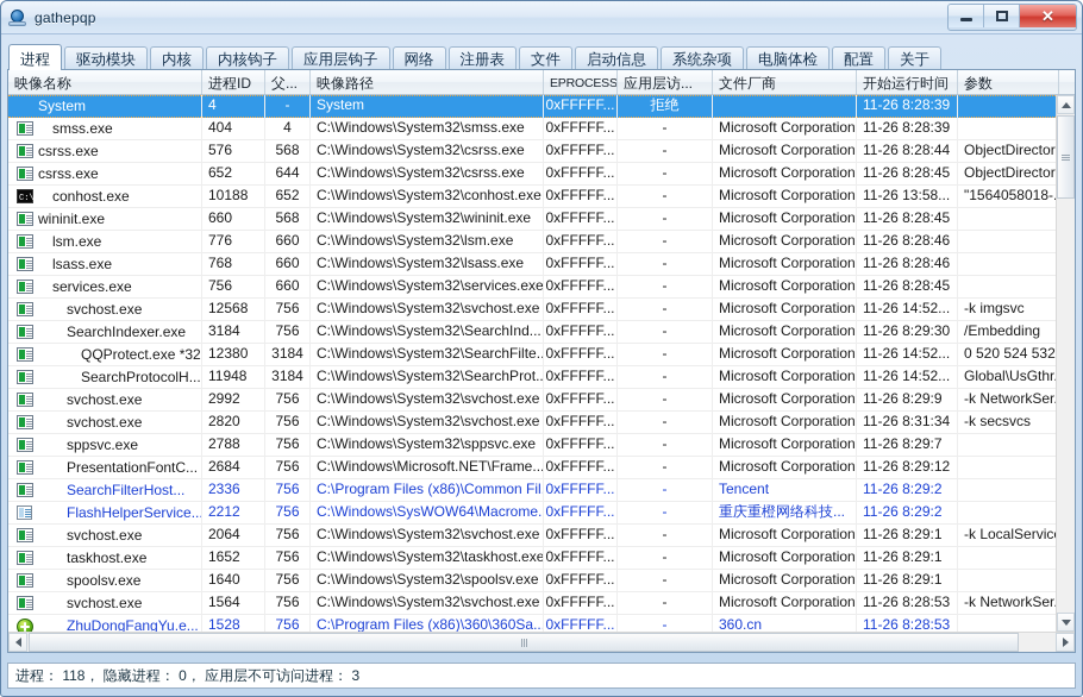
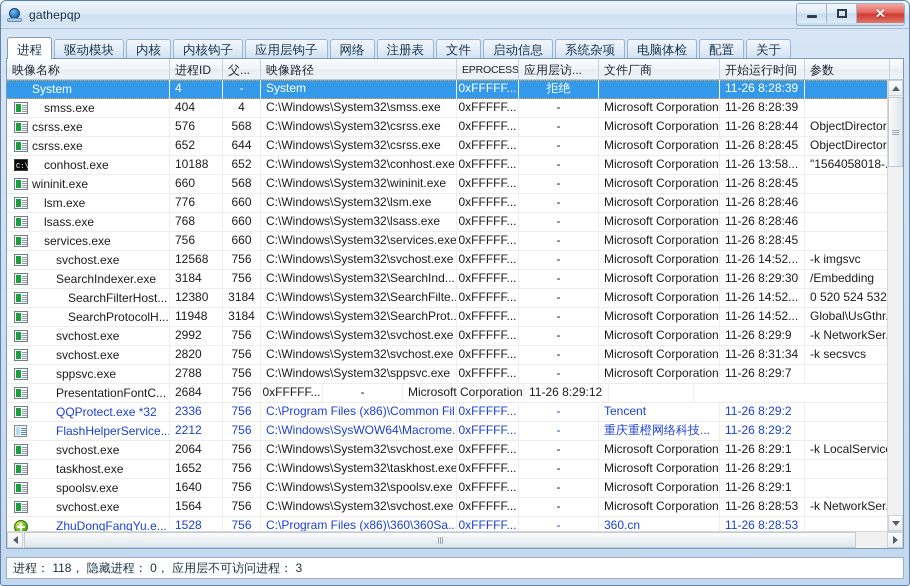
  gathepqp
  ✕
  进程
  驱动模块
  内核
  内核钩子
  应用层钩子
  网络
  注册表
  文件
  启动信息
  系统杂项
  电脑体检
  配置
  关于
  映像名称
  进程ID
  父...
  映像路径
  EPROCESS
  应用层访...
  文件厂商
  开始运行时间
  参数
  System
  4
  -
  System
  0xFFFFF...
  拒绝
  11-26 8:28:39
  smss.exe
  404
  4
  C:\Windows\System32\smss.exe
  0xFFFFF...
  -
  Microsoft Corporation
  11-26 8:28:39
  csrss.exe
  576
  568
  C:\Windows\System32\csrss.exe
  0xFFFFF...
  -
  Microsoft Corporation
  11-26 8:28:44
  ObjectDirector
  csrss.exe
  652
  644
  C:\Windows\System32\csrss.exe
  0xFFFFF...
  -
  Microsoft Corporation
  11-26 8:28:45
  ObjectDirector
  conhost.exe
  10188
  652
  C:\Windows\System32\conhost.exe
  0xFFFFF...
  -
  Microsoft Corporation
  11-26 13:58...
  "1564058018-
  wininit.exe
  660
  568
  C:\Windows\System32\wininit.exe
  0xFFFFF...
  -
  Microsoft Corporation
  11-26 8:28:45
  lsm.exe
  776
  660
  C:\Windows\System32\lsm.exe
  0xFFFFF...
  -
  Microsoft Corporation
  11-26 8:28:46
  lsass.exe
  768
  660
  C:\Windows\System32\lsass.exe
  0xFFFFF...
  -
  Microsoft Corporation
  11-26 8:28:46
  services.exe
  756
  660
  C:\Windows\System32\services.exe
  0xFFFFF...
  -
  Microsoft Corporation
  11-26 8:28:45
  svchost.exe
  12568
  756
  C:\Windows\System32\svchost.exe
  0xFFFFF...
  -
  Microsoft Corporation
  11-26 14:52...
  -k imgsvc
  SearchIndexer.exe
  3184
  756
  C:\Windows\System32\SearchInd...
  0xFFFFF...
  -
  Microsoft Corporation
  11-26 8:29:30
  /Embedding
- QQProtect.exe *32
+ SearchFilterHost...
  12380
  3184
  C:\Windows\System32\SearchFilte..
  0xFFFFF...
  -
  Microsoft Corporation
  11-26 14:52...
  0 520 524 532
  SearchProtocolH...
  11948
  3184
  C:\Windows\System32\SearchProt..
  0xFFFFF...
  -
  Microsoft Corporation
  11-26 14:52...
  Global\UsGthr
  svchost.exe
  2992
  756
  C:\Windows\System32\svchost.exe
  0xFFFFF...
  -
  Microsoft Corporation
  11-26 8:29:9
  -k NetworkSer
  svchost.exe
  2820
  756
  C:\Windows\System32\svchost.exe
  0xFFFFF...
  -
  Microsoft Corporation
  11-26 8:31:34
  -k secsvcs
  sppsvc.exe
  2788
  756
  C:\Windows\System32\sppsvc.exe
  0xFFFFF...
  -
  Microsoft Corporation
  11-26 8:29:7
  PresentationFontC...
  2684
  756
- C:\Windows\Microsoft.NET\Frame...
  0xFFFFF...
  -
  Microsoft Corporation
  11-26 8:29:12
- SearchFilterHost...
+ QQProtect.exe *32
  2336
  756
  C:\Program Files (x86)\Common Fil.
  0xFFFFF...
  -
  Tencent
  11-26 8:29:2
  FlashHelperService..
  2212
  756
  C:\Windows\SysWOW64\Macrome.
  0xFFFFF...
  -
  重庆重橙网络科技...
  11-26 8:29:2
  svchost.exe
  2064
  756
  C:\Windows\System32\svchost.exe
  0xFFFFF...
  -
  Microsoft Corporation
  11-26 8:29:1
  -k LocalServic
  taskhost.exe
  1652
  756
  C:\Windows\System32\taskhost.exe
  0xFFFFF...
  -
  Microsoft Corporation
  11-26 8:29:1
  spoolsv.exe
  1640
  756
  C:\Windows\System32\spoolsv.exe
  0xFFFFF...
  -
  Microsoft Corporation
  11-26 8:29:1
  svchost.exe
  1564
  756
  C:\Windows\System32\svchost.exe
  0xFFFFF...
  -
  Microsoft Corporation
  11-26 8:28:53
  -k NetworkSer
  ZhuDongFangYu.e...
  1528
  756
  C:\Program Files (x86)\360\360Sa...
  0xFFFFF...
  -
  360.cn
  11-26 8:28:53
  进程： 118， 隐藏进程： 0， 应用层不可访问进程： 3
